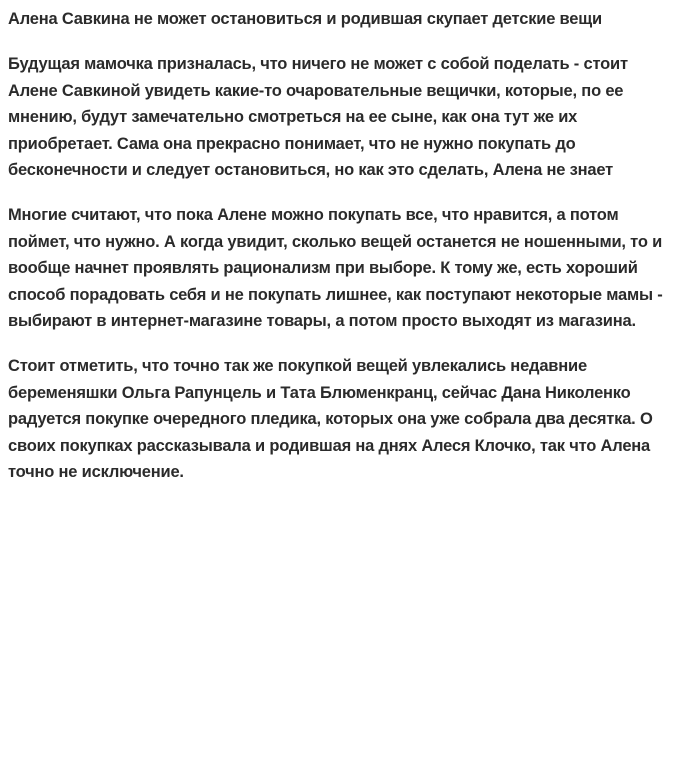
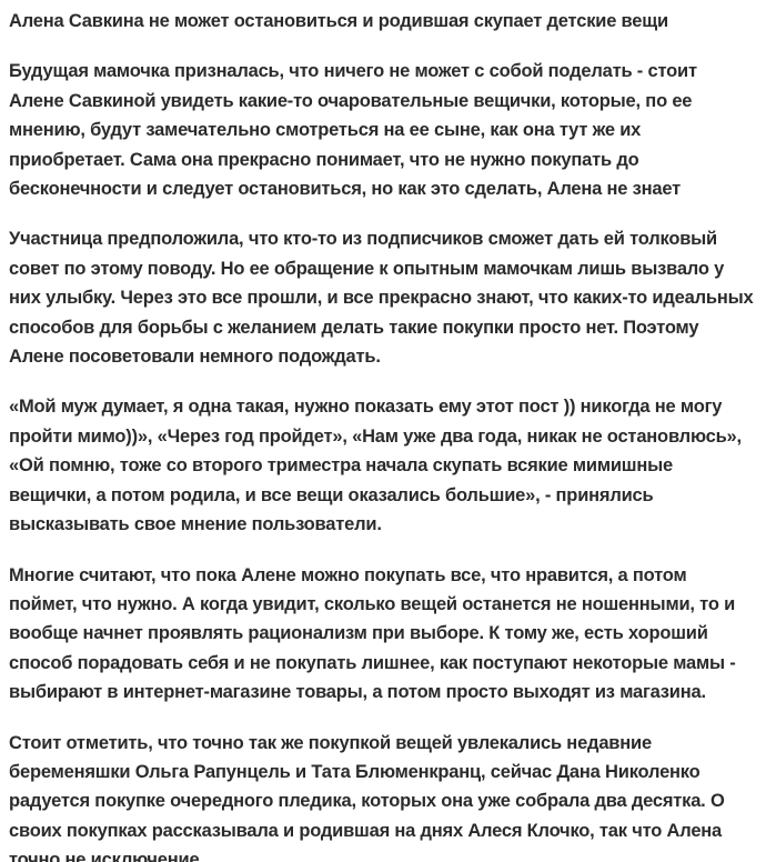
  Алена Савкина не может остановиться и родившая скупает детские вещи
  Будущая мамочка призналась, что ничего не может с собой поделать - стоит
  Алене Савкиной увидеть какие-то очаровательные вещички, которые, по ее
  мнению, будут замечательно смотреться на ее сыне, как она тут же их
  приобретает. Сама она прекрасно понимает, что не нужно покупать до
  бесконечности и следует остановиться, но как это сделать, Алена не знает
+ Участница предположила, что кто-то из подписчиков сможет дать ей толковый
+ совет по этому поводу. Но ее обращение к опытным мамочкам лишь вызвало у
+ них улыбку. Через это все прошли, и все прекрасно знают, что каких-то идеальных
+ способов для борьбы с желанием делать такие покупки просто нет. Поэтому
+ Алене посоветовали немного подождать.
+ «Мой муж думает, я одна такая, нужно показать ему этот пост )) никогда не могу
+ пройти мимо))», «Через год пройдет», «Нам уже два года, никак не остановлюсь»,
+ «Ой помню, тоже со второго триместра начала скупать всякие мимишные
+ вещички, а потом родила, и все вещи оказались большие», - принялись
+ высказывать свое мнение пользователи.
  Многие считают, что пока Алене можно покупать все, что нравится, а потом
  поймет, что нужно. А когда увидит, сколько вещей останется не ношенными, то и
  вообще начнет проявлять рационализм при выборе. К тому же, есть хороший
  способ порадовать себя и не покупать лишнее, как поступают некоторые мамы -
  выбирают в интернет-магазине товары, а потом просто выходят из магазина.
  Стоит отметить, что точно так же покупкой вещей увлекались недавние
  беременяшки Ольга Рапунцель и Тата Блюменкранц, сейчас Дана Николенко
  радуется покупке очередного пледика, которых она уже собрала два десятка. О
  своих покупках рассказывала и родившая на днях Алеся Клочко, так что Алена
  точно не исключение.
